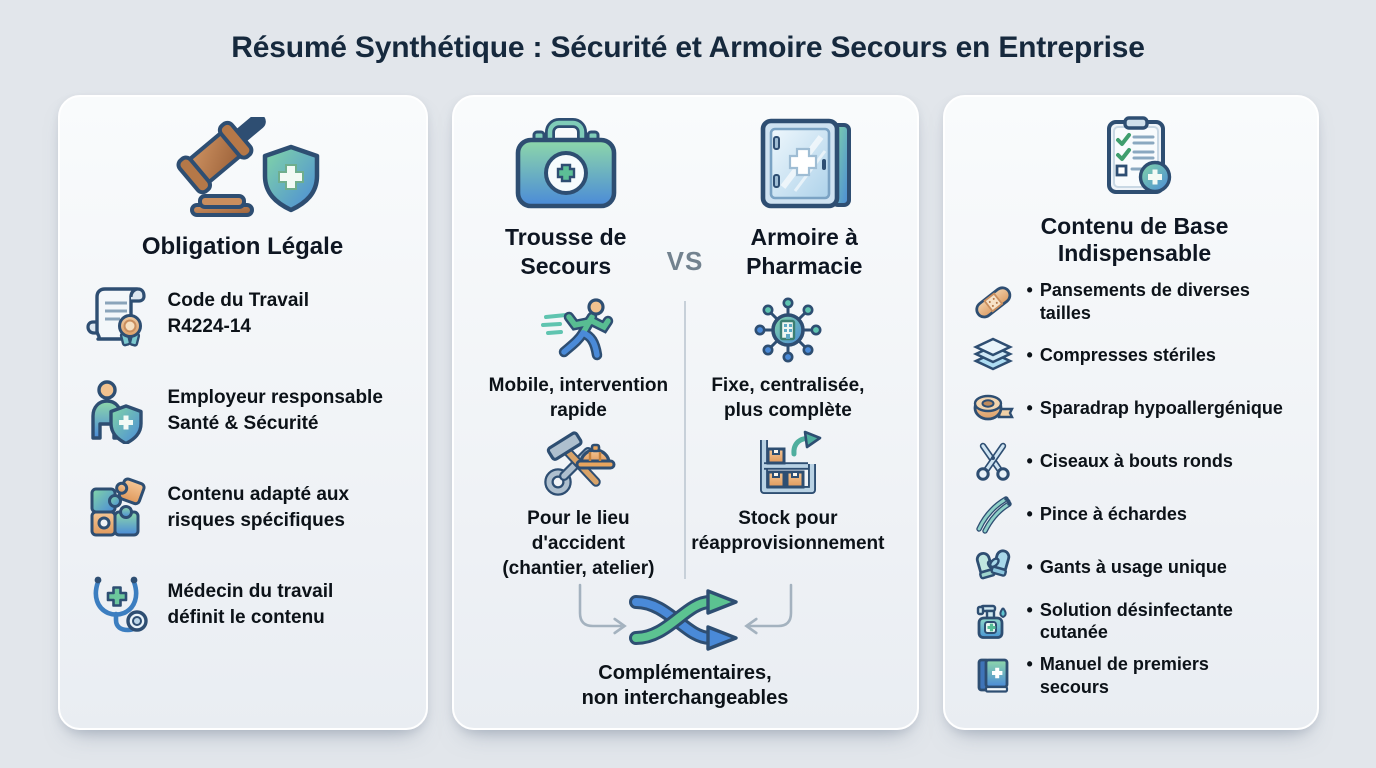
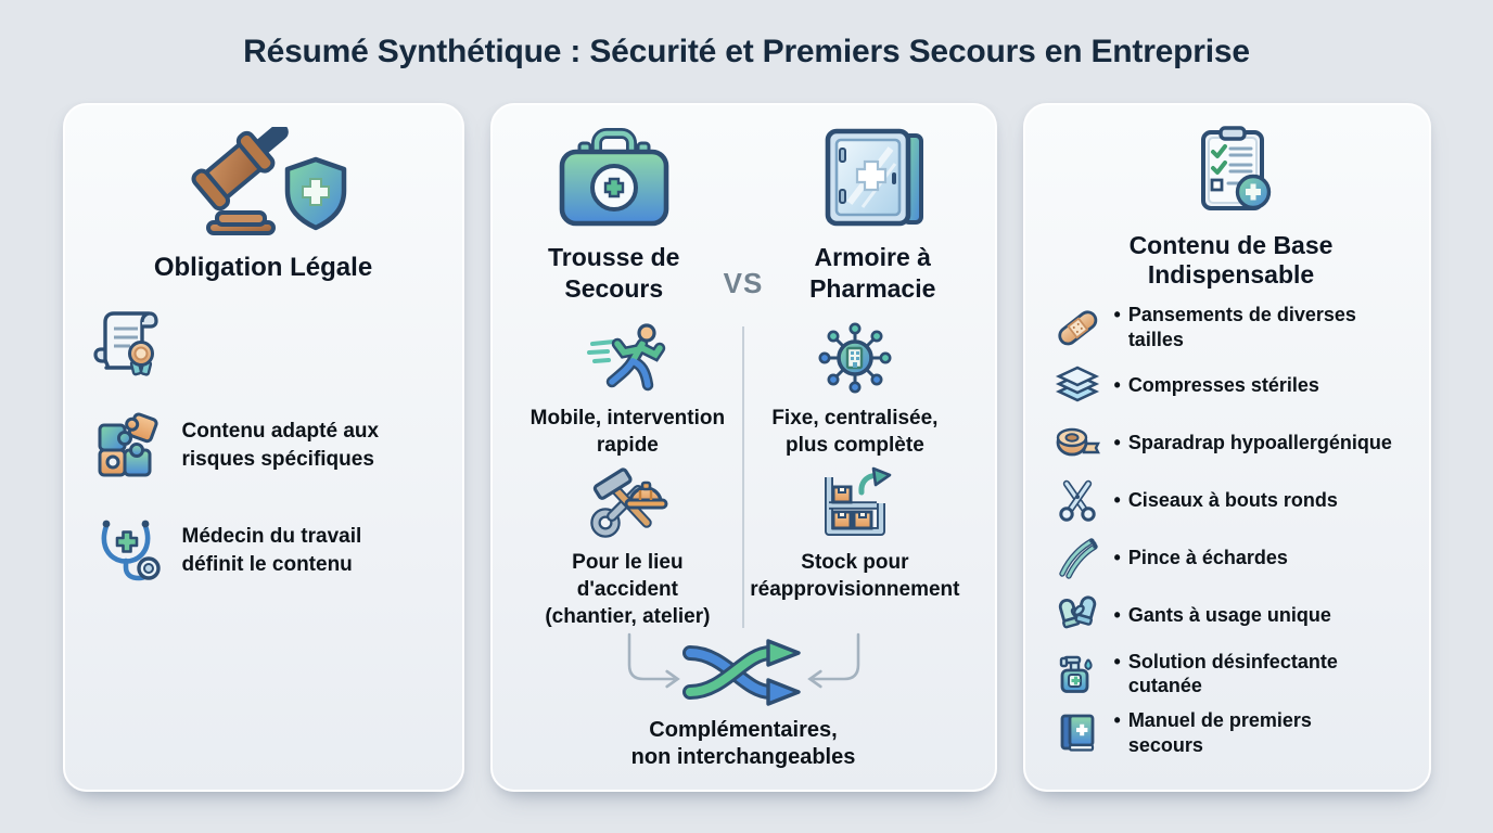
- Résumé Synthétique : Sécurité et Armoire Secours en Entreprise
+ Résumé Synthétique : Sécurité et Premiers Secours en Entreprise
  Obligation Légale
- Code du Travail
- R4224-14
- Employeur responsable
- Santé & Sécurité
  Contenu adapté aux
  risques spécifiques
  Médecin du travail
  définit le contenu
  Trousse de
  Secours
  VS
  Armoire à
  Pharmacie
  Mobile, intervention
  rapide
  Fixe, centralisée,
  plus complète
  Pour le lieu d'accident
  (chantier, atelier)
  Stock pour
  réapprovisionnement
  Complémentaires,
  non interchangeables
  Contenu de Base
  Indispensable
  •
  Pansements de diverses
  tailles
  •
  Compresses stériles
  •
  Sparadrap hypoallergénique
  •
  Ciseaux à bouts ronds
  •
  Pince à échardes
  •
  Gants à usage unique
  •
  Solution désinfectante
  cutanée
  •
  Manuel de premiers
  secours
